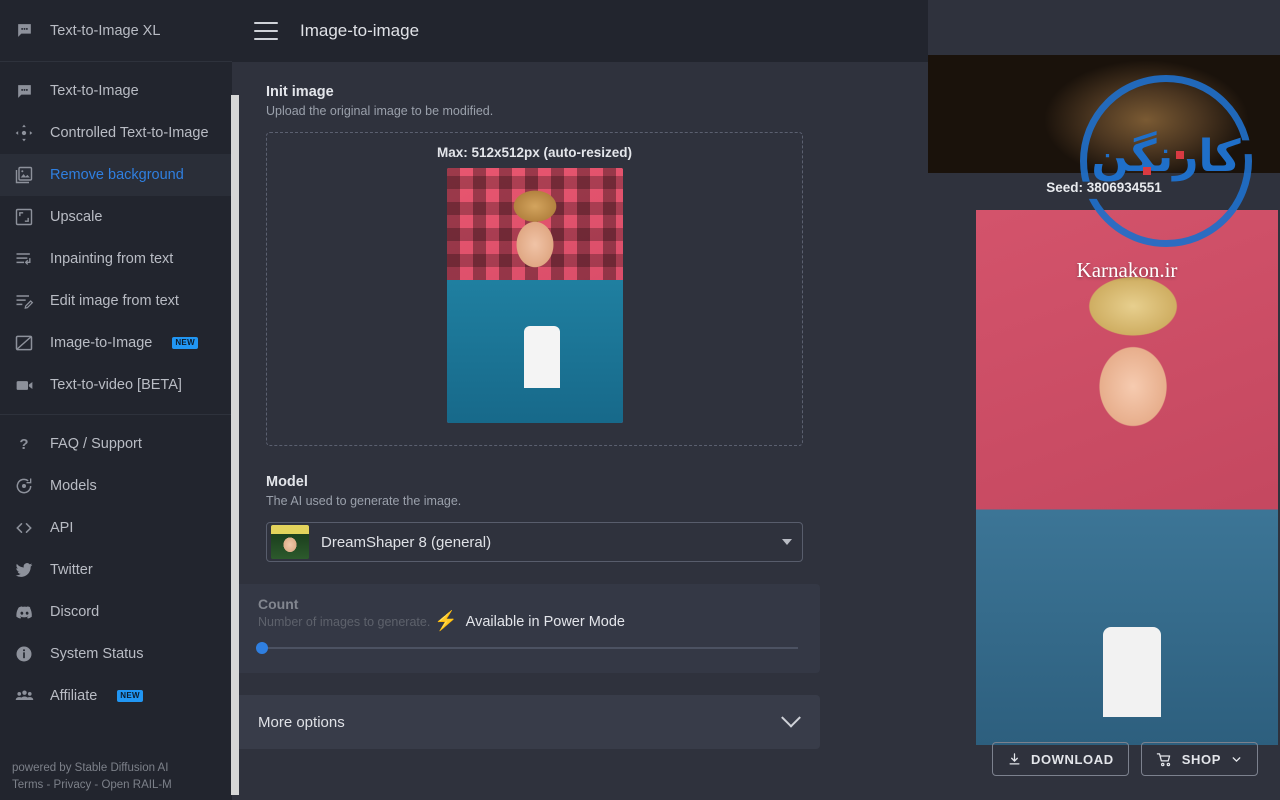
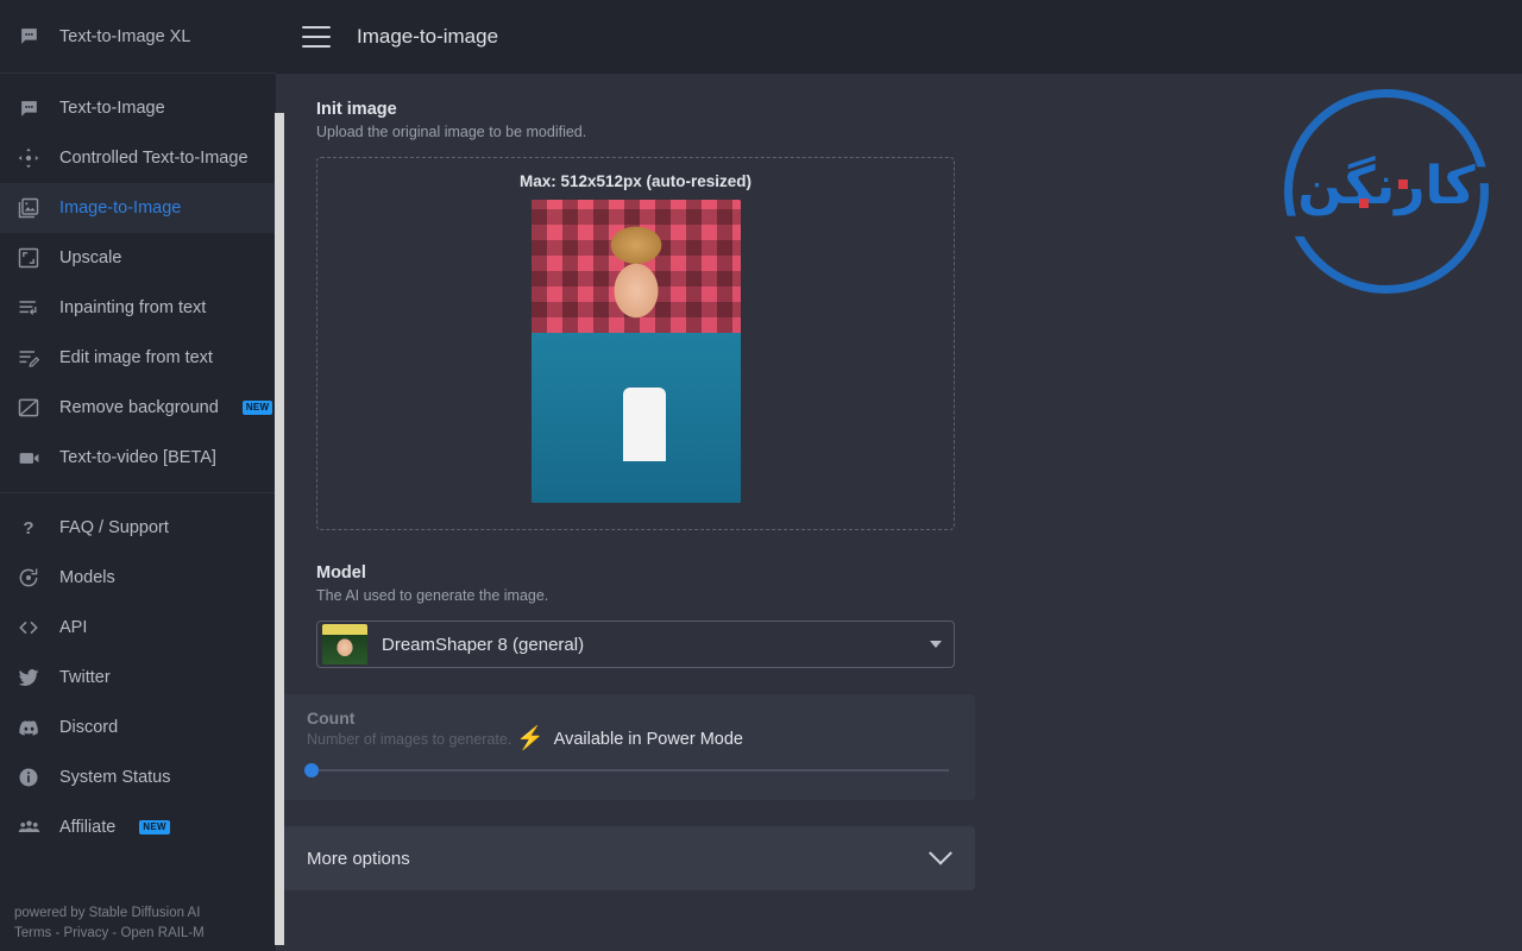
  Text-to-Image XL
  Text-to-Image
  Controlled Text-to-Image
- Remove background
+ Image-to-Image
  Upscale
  Inpainting from text
  Edit image from text
- Image-to-Image
+ Remove background
  NEW
  Text-to-video [BETA]
  ?
  FAQ / Support
  Models
  API
  Twitter
  Discord
  System Status
  Affiliate
  NEW
  powered by Stable Diffusion AI
  Terms - Privacy - Open RAIL-M
  Image-to-image
  Init image
  Upload the original image to be modified.
  Max: 512x512px (auto-resized)
  Model
  The AI used to generate the image.
  DreamShaper 8 (general)
  Count
  Number of images to generate.
  ⚡
  Available in Power Mode
  More options
- Seed: 3806934551
- Karnakon.ir
- DOWNLOAD
- SHOP
  کارنگن
